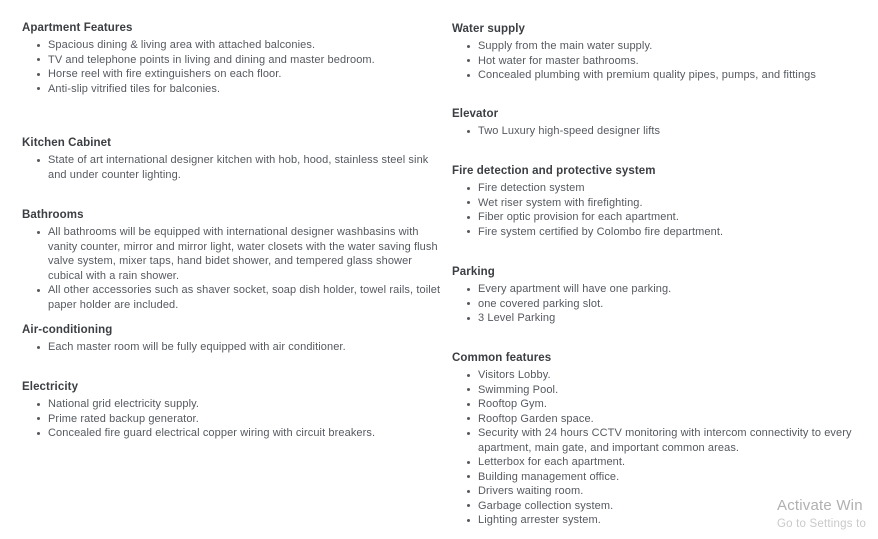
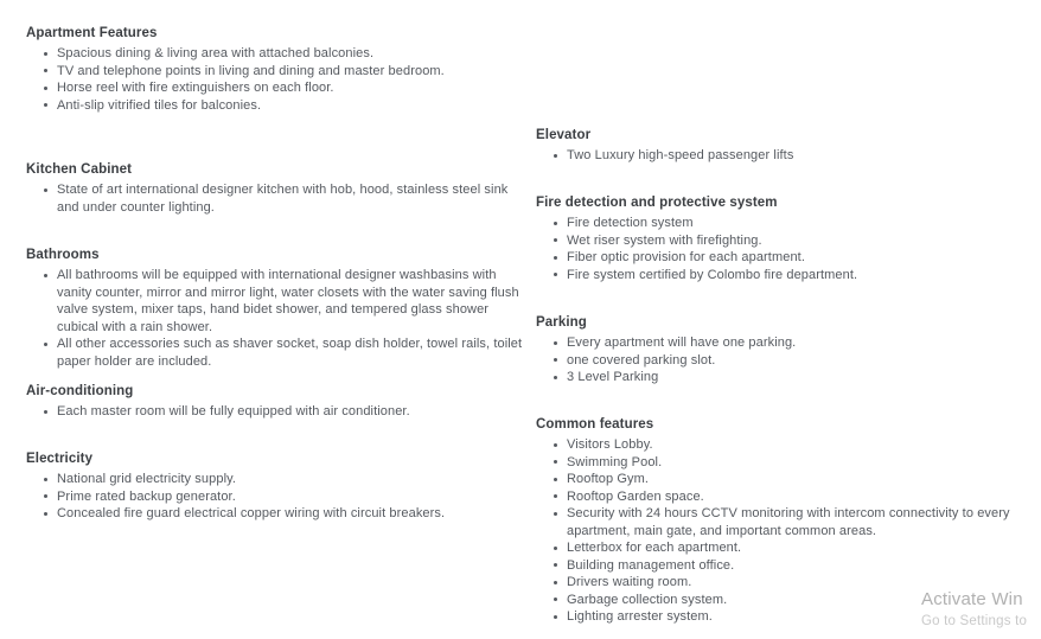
  Apartment Features
  Spacious dining & living area with attached balconies.
  TV and telephone points in living and dining and master bedroom.
  Horse reel with fire extinguishers on each floor.
  Anti-slip vitrified tiles for balconies.
  Kitchen Cabinet
  State of art international designer kitchen with hob, hood, stainless steel sink and under counter lighting.
  Bathrooms
  All bathrooms will be equipped with international designer washbasins with vanity counter, mirror and mirror light, water closets with the water saving flush valve system, mixer taps, hand bidet shower, and tempered glass shower cubical with a rain shower.
  All other accessories such as shaver socket, soap dish holder, towel rails, toilet paper holder are included.
  Air-conditioning
  Each master room will be fully equipped with air conditioner.
  Electricity
  National grid electricity supply.
  Prime rated backup generator.
  Concealed fire guard electrical copper wiring with circuit breakers.
- Water supply
- Supply from the main water supply.
- Hot water for master bathrooms.
- Concealed plumbing with premium quality pipes, pumps, and fittings
  Elevator
- Two Luxury high-speed designer lifts
+ Two Luxury high-speed passenger lifts
  Fire detection and protective system
  Fire detection system
  Wet riser system with firefighting.
  Fiber optic provision for each apartment.
  Fire system certified by Colombo fire department.
  Parking
  Every apartment will have one parking.
  one covered parking slot.
  3 Level Parking
  Common features
  Visitors Lobby.
  Swimming Pool.
  Rooftop Gym.
  Rooftop Garden space.
  Security with 24 hours CCTV monitoring with intercom connectivity to every apartment, main gate, and important common areas.
  Letterbox for each apartment.
  Building management office.
  Drivers waiting room.
  Garbage collection system.
  Lighting arrester system.
  Activate Win
  Go to Settings to
